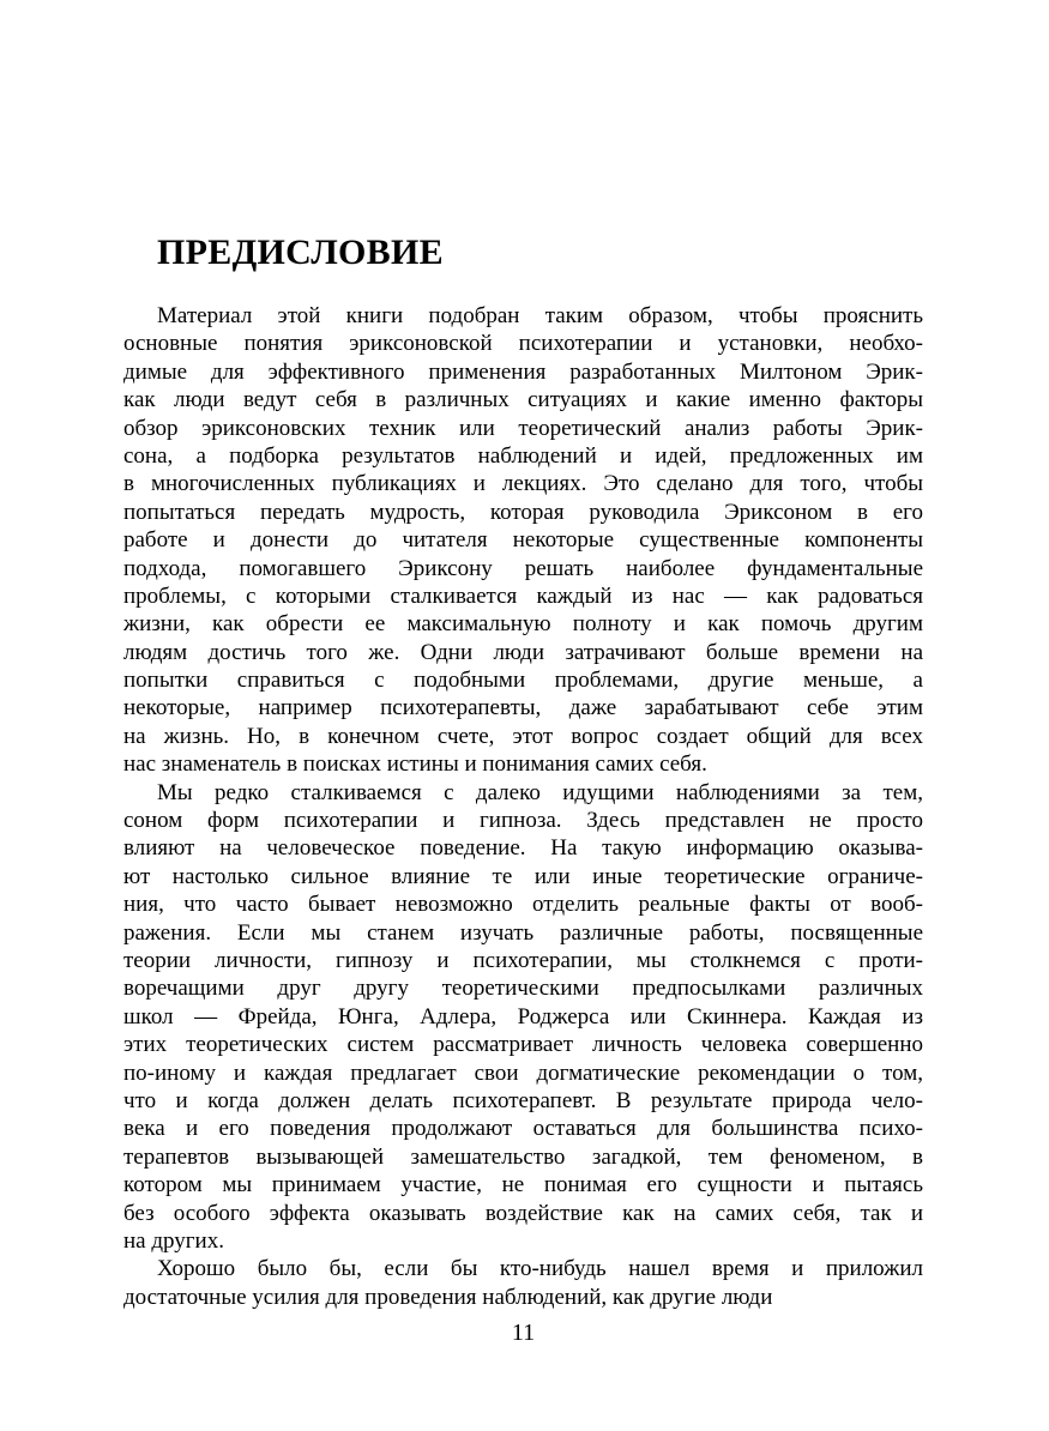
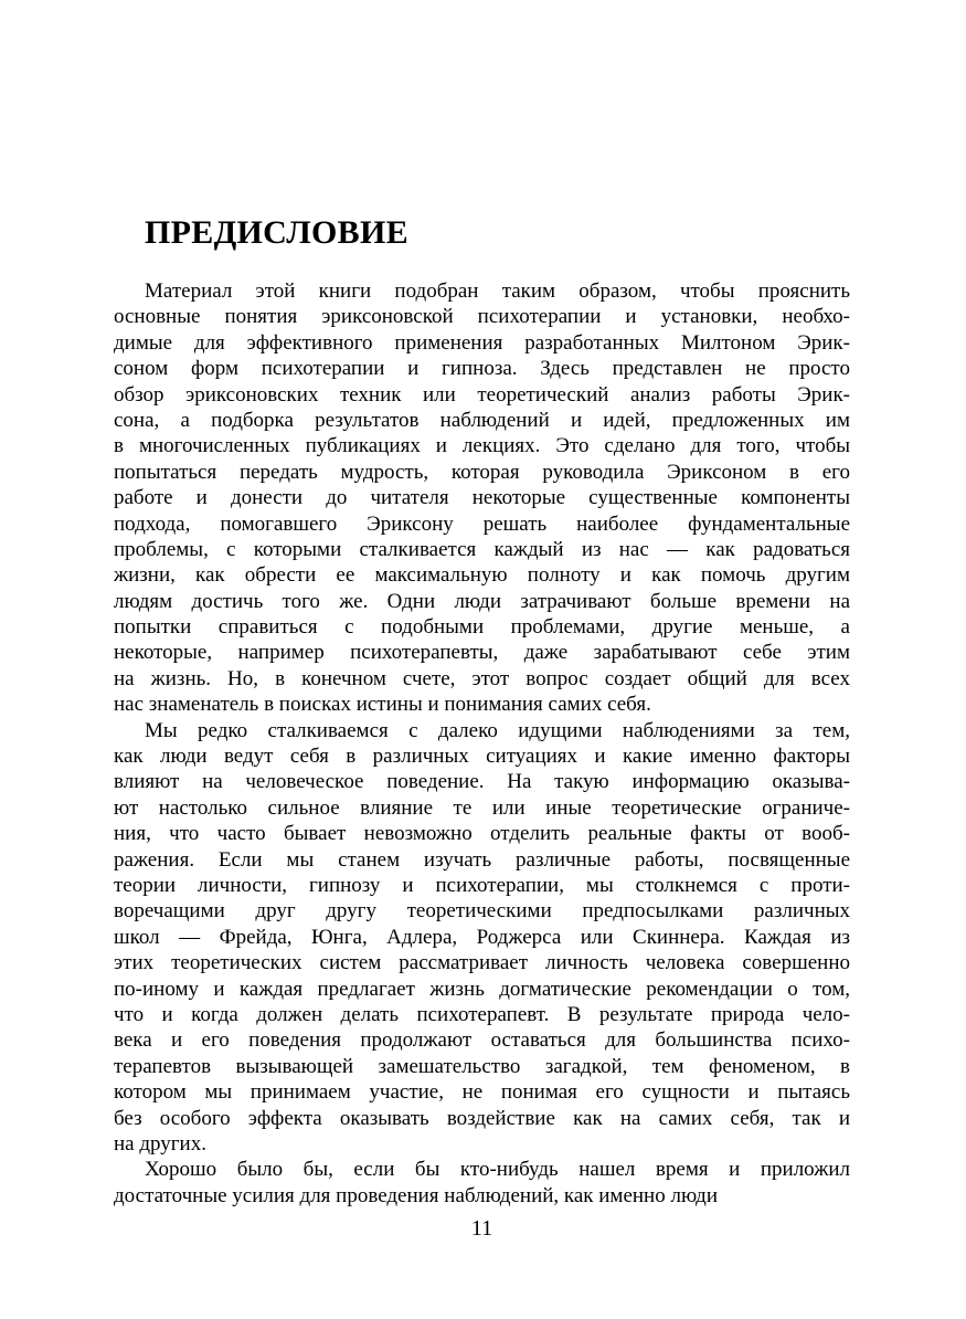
  ПРЕДИСЛОВИЕ
  Материал этой книги подобран таким образом, чтобы прояснить
  основные понятия эриксоновской психотерапии и установки, необхо-
  димые для эффективного применения разработанных Милтоном Эрик-
- как люди ведут себя в различных ситуациях и какие именно факторы
+ соном форм психотерапии и гипноза. Здесь представлен не просто
  обзор эриксоновских техник или теоретический анализ работы Эрик-
  сона, а подборка результатов наблюдений и идей, предложенных им
  в многочисленных публикациях и лекциях. Это сделано для того, чтобы
  попытаться передать мудрость, которая руководила Эриксоном в его
  работе и донести до читателя некоторые существенные компоненты
  подхода, помогавшего Эриксону решать наиболее фундаментальные
  проблемы, с которыми сталкивается каждый из нас — как радоваться
  жизни, как обрести ее максимальную полноту и как помочь другим
  людям достичь того же. Одни люди затрачивают больше времени на
  попытки справиться с подобными проблемами, другие меньше, а
  некоторые, например психотерапевты, даже зарабатывают себе этим
  на жизнь. Но, в конечном счете, этот вопрос создает общий для всех
  нас знаменатель в поисках истины и понимания самих себя.
  Мы редко сталкиваемся с далеко идущими наблюдениями за тем,
- соном форм психотерапии и гипноза. Здесь представлен не просто
+ как люди ведут себя в различных ситуациях и какие именно факторы
  влияют на человеческое поведение. На такую информацию оказыва-
  ют настолько сильное влияние те или иные теоретические ограниче-
  ния, что часто бывает невозможно отделить реальные факты от вооб-
  ражения. Если мы станем изучать различные работы, посвященные
  теории личности, гипнозу и психотерапии, мы столкнемся с проти-
  воречащими друг другу теоретическими предпосылками различных
  школ — Фрейда, Юнга, Адлера, Роджерса или Скиннера. Каждая из
  этих теоретических систем рассматривает личность человека совершенно
- по-иному и каждая предлагает свои догматические рекомендации о том,
+ по-иному и каждая предлагает жизнь догматические рекомендации о том,
  что и когда должен делать психотерапевт. В результате природа чело-
  века и его поведения продолжают оставаться для большинства психо-
  терапевтов вызывающей замешательство загадкой, тем феноменом, в
  котором мы принимаем участие, не понимая его сущности и пытаясь
  без особого эффекта оказывать воздействие как на самих себя, так и
  на других.
  Хорошо было бы, если бы кто-нибудь нашел время и приложил
- достаточные усилия для проведения наблюдений, как другие люди
+ достаточные усилия для проведения наблюдений, как именно люди
  11
